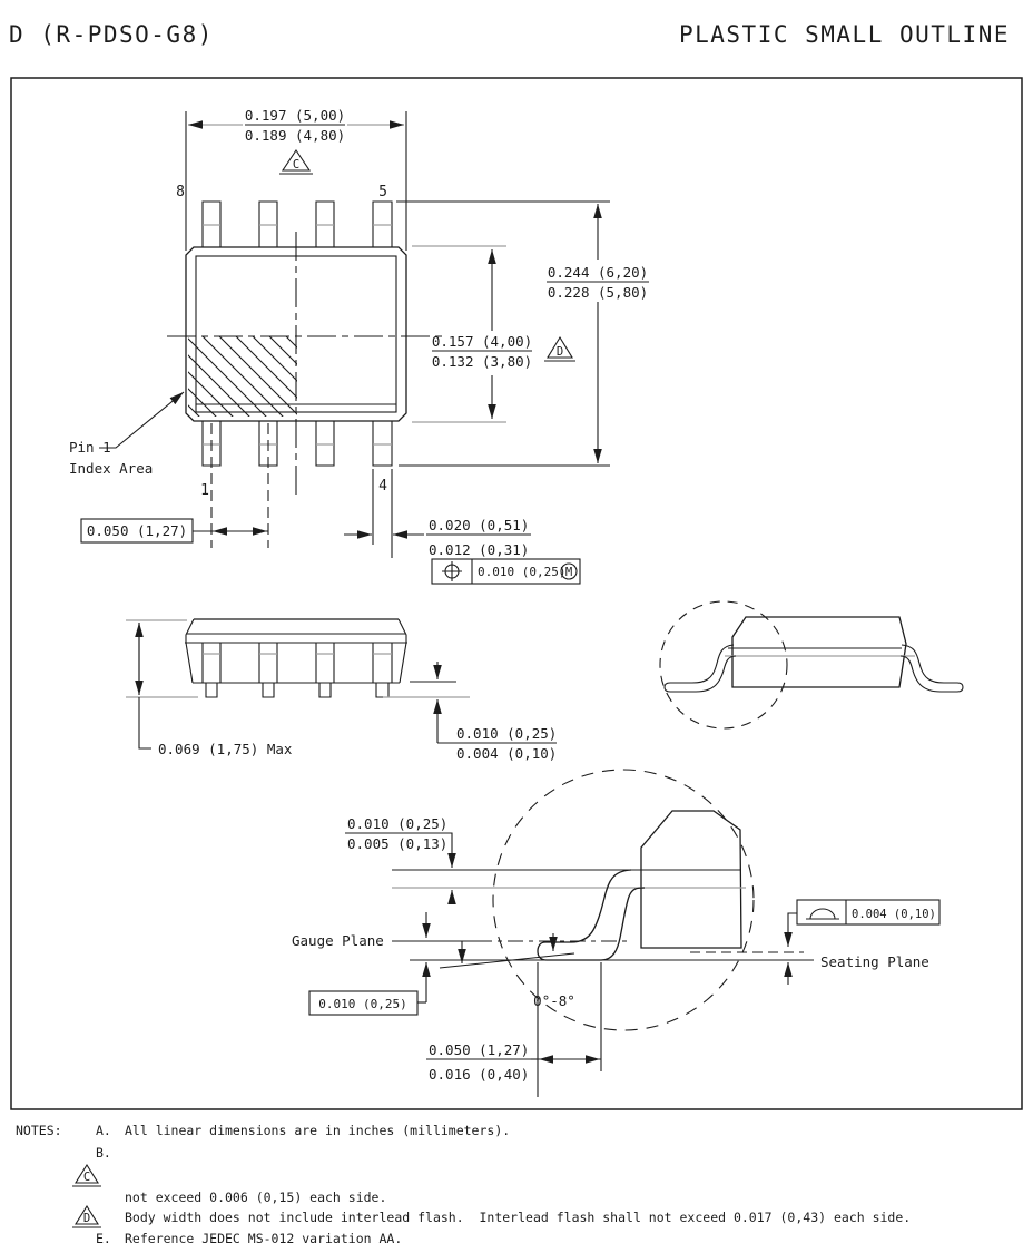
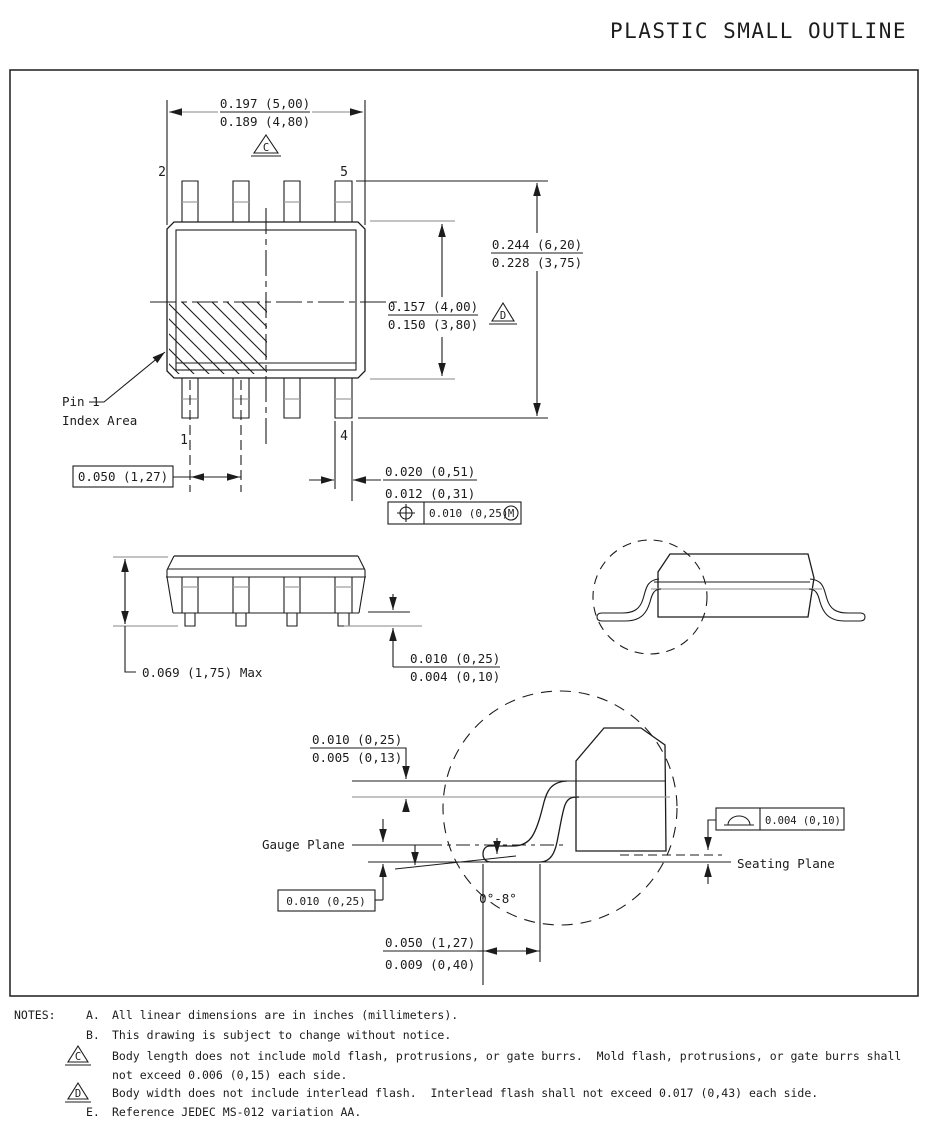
- D (R-PDSO-G8)
  PLASTIC SMALL OUTLINE
- 8
+ 2
  5
  1
  4
  0.197 (5,00)
  0.189 (4,80)
  C
  0.244 (6,20)
- 0.228 (5,80)
+ 0.228 (3,75)
  0.157 (4,00)
- 0.132 (3,80)
+ 0.150 (3,80)
  D
  0.050 (1,27)
  0.020 (0,51)
  0.012 (0,31)
  0.010 (0,25)
  M
  Pin
  Index Area
  0.069 (1,75) Max
  0.010 (0,25)
  0.004 (0,10)
  0.010 (0,25)
  0.005 (0,13)
  Gauge Plane
  0.010 (0,25)
  °-8°
  Seating Plane
  0.004 (0,10)
  0.050 (1,27)
- 0.016 (0,40)
+ 0.009 (0,40)
  NOTES:
  A.
  All linear dimensions are in inches (millimeters).
  B.
+ This drawing is subject to change without notice.
  C
+ Body length does not include mold flash, protrusions, or gate burrs. Mold flash, protrusions, or gate burrs shall
  not exceed 0.006 (0,15) each side.
  D
  Body width does not include interlead flash. Interlead flash shall not exceed 0.017 (0,43) each side.
  E.
  Reference JEDEC MS-012 variation AA.
